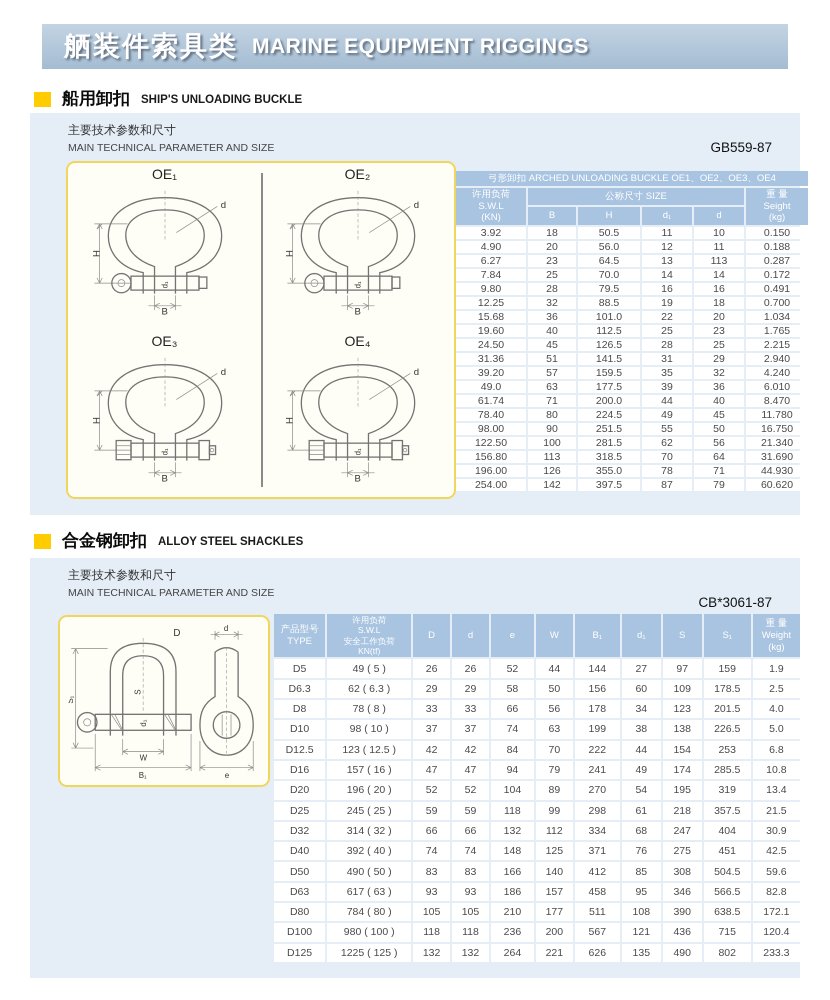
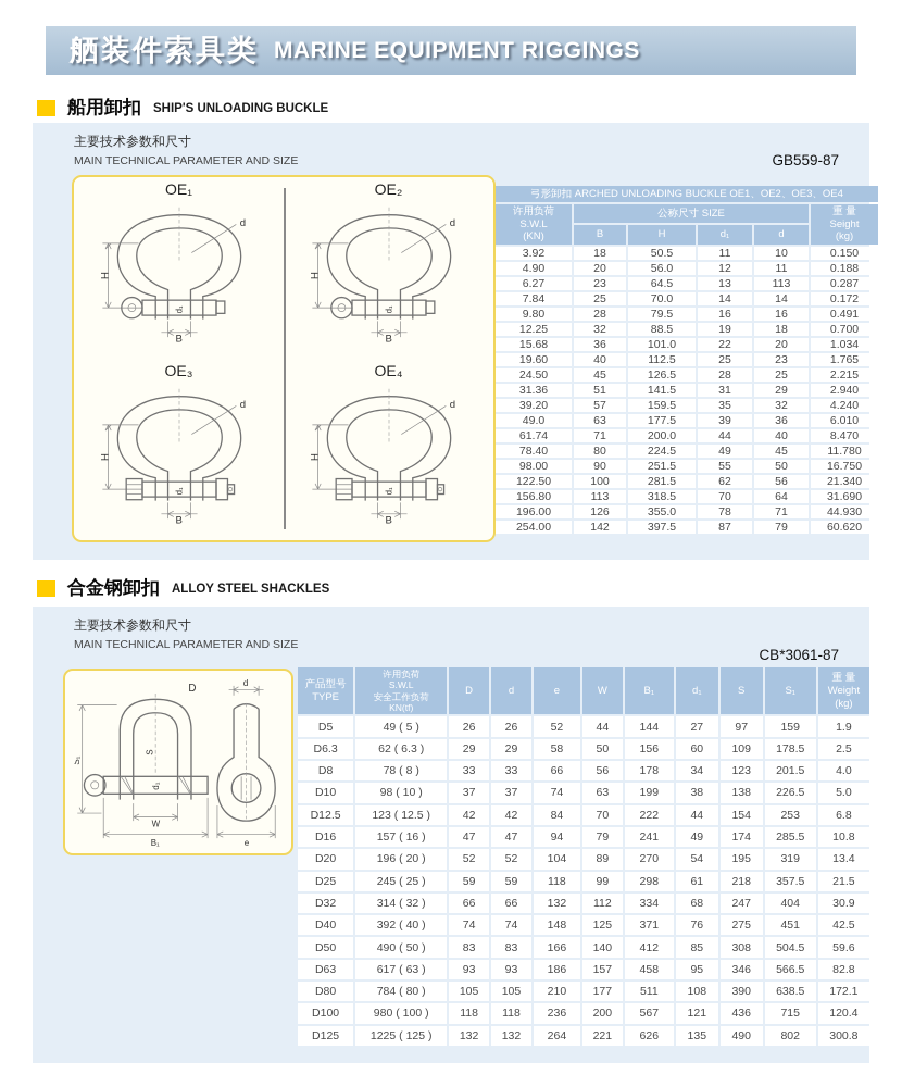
  舾装件索具类
  MARINE EQUIPMENT RIGGINGS
  船用卸扣
  SHIP'S UNLOADING BUCKLE
  主要技术参数和尺寸
  MAIN TECHNICAL PARAMETER AND SIZE
  GB559-87
  OE₁
  OE₂
  OE₃
  OE₄
  弓形卸扣 ARCHED UNLOADING BUCKLE OE1、OE2、OE3、OE4
  许用负荷 S.W.L (KN)	公称尺寸 SIZE	重 量 Seight (kg)
  B	H	d₁	d
  3.92	18	50.5	11	10	0.150
  4.90	20	56.0	12	11	0.188
  6.27	23	64.5	13	113	0.287
  7.84	25	70.0	14	14	0.172
  9.80	28	79.5	16	16	0.491
  12.25	32	88.5	19	18	0.700
  15.68	36	101.0	22	20	1.034
  19.60	40	112.5	25	23	1.765
  24.50	45	126.5	28	25	2.215
  31.36	51	141.5	31	29	2.940
  39.20	57	159.5	35	32	4.240
  49.0	63	177.5	39	36	6.010
  61.74	71	200.0	44	40	8.470
  78.40	80	224.5	49	45	11.780
  98.00	90	251.5	55	50	16.750
  122.50	100	281.5	62	56	21.340
  156.80	113	318.5	70	64	31.690
  196.00	126	355.0	78	71	44.930
  254.00	142	397.5	87	79	60.620
  合金钢卸扣
  ALLOY STEEL SHACKLES
  主要技术参数和尺寸
  MAIN TECHNICAL PARAMETER AND SIZE
  CB*3061-87
  产品型号 TYPE	许用负荷 S.W.L 安全工作负荷 KN(tf)	D	d	e	W	B₁	d₁	S	S₁	重 量 Weight (kg)
  D5	49 ( 5 )	26	26	52	44	144	27	97	159	1.9
  D6.3	62 ( 6.3 )	29	29	58	50	156	60	109	178.5	2.5
  D8	78 ( 8 )	33	33	66	56	178	34	123	201.5	4.0
  D10	98 ( 10 )	37	37	74	63	199	38	138	226.5	5.0
  D12.5	123 ( 12.5 )	42	42	84	70	222	44	154	253	6.8
  D16	157 ( 16 )	47	47	94	79	241	49	174	285.5	10.8
  D20	196 ( 20 )	52	52	104	89	270	54	195	319	13.4
  D25	245 ( 25 )	59	59	118	99	298	61	218	357.5	21.5
  D32	314 ( 32 )	66	66	132	112	334	68	247	404	30.9
  D40	392 ( 40 )	74	74	148	125	371	76	275	451	42.5
  D50	490 ( 50 )	83	83	166	140	412	85	308	504.5	59.6
  D63	617 ( 63 )	93	93	186	157	458	95	346	566.5	82.8
  D80	784 ( 80 )	105	105	210	177	511	108	390	638.5	172.1
  D100	980 ( 100 )	118	118	236	200	567	121	436	715	120.4
- D125	1225 ( 125 )	132	132	264	221	626	135	490	802	233.3
+ D125	1225 ( 125 )	132	132	264	221	626	135	490	802	300.8
